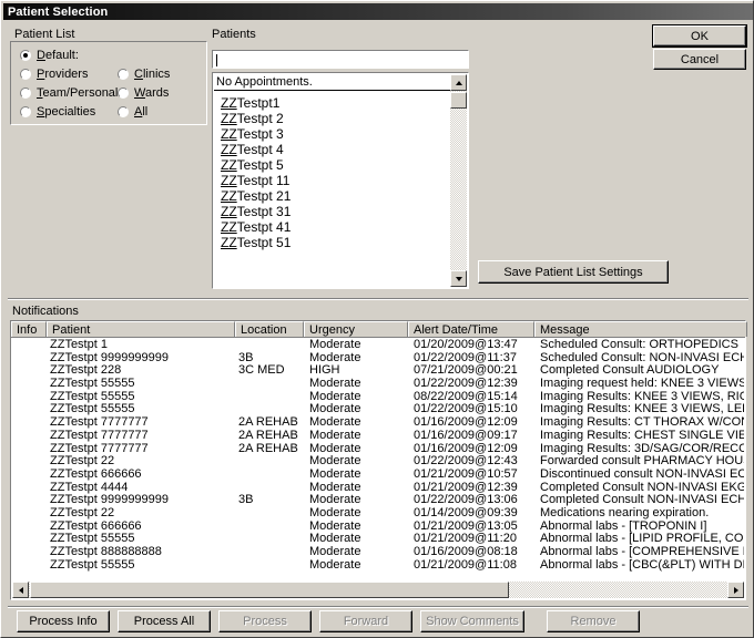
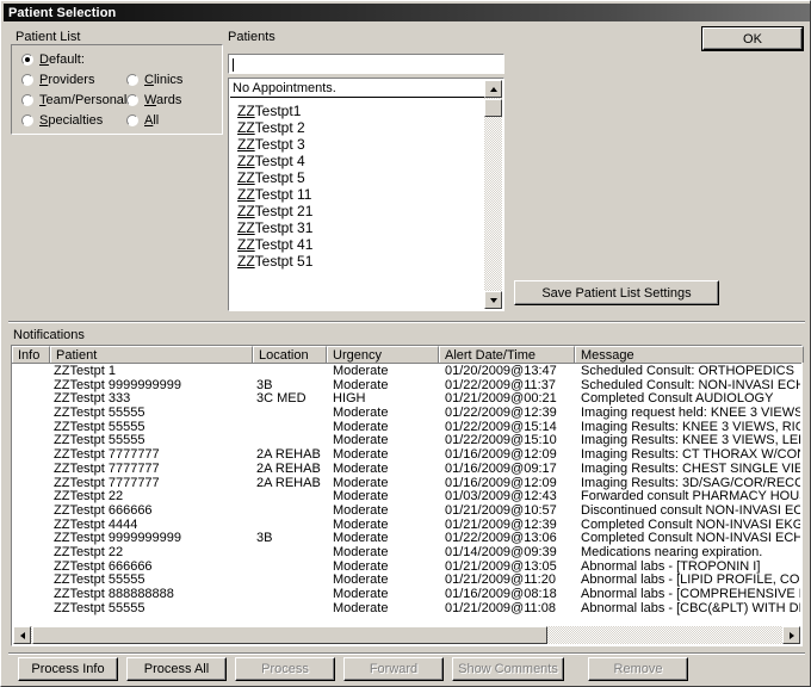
  Patient Selection
  Patient List
  Default:
  Providers
  Team/Persona
  Specialties
  Clinics
  Wards
  All
  Patients
  No Appointments.
  ZZTestpt1
  ZZTestpt 2
  ZZTestpt 3
  ZZTestpt 4
  ZZTestpt 5
  ZZTestpt 11
  ZZTestpt 21
  ZZTestpt 31
  ZZTestpt 41
  ZZTestpt 51
  Save Patient List Settings
  OK
- Cancel
  Notifications
  Info
  Patient
  Location
  Urgency
  Alert Date/Time
  Message
  ZZTestpt 1
  Moderate
  01/20/2009@13:47
  Scheduled Consult: ORTHOPEDICS
  ZZTestpt 9999999999
  3B
  Moderate
  01/22/2009@11:37
  Scheduled Consult: NON-INVASI EC
- ZZTestpt 228
+ ZZTestpt 333
  3C MED
  HIGH
- 07/21/2009@00:21
+ 01/21/2009@00:21
  Completed Consult AUDIOLOGY
  ZZTestpt 55555
  Moderate
  01/22/2009@12:39
  Imaging request held: KNEE 3 VIEWS
  ZZTestpt 55555
  Moderate
- 08/22/2009@15:14
+ 01/22/2009@15:14
  Imaging Results: KNEE 3 VIEWS, RI
  ZZTestpt 55555
  Moderate
  01/22/2009@15:10
  Imaging Results: KNEE 3 VIEWS, LE
  ZZTestpt 7777777
  2A REHAB
  Moderate
  01/16/2009@12:09
  Imaging Results: CT THORAX W/CO
  ZZTestpt 7777777
  2A REHAB
  Moderate
  01/16/2009@09:17
  Imaging Results: CHEST SINGLE VIE
  ZZTestpt 7777777
  2A REHAB
  Moderate
  01/16/2009@12:09
  Imaging Results: 3D/SAG/COR/RECO
  ZZTestpt 22
  Moderate
- 01/22/2009@12:43
+ 01/03/2009@12:43
  Forwarded consult PHARMACY HOU
  ZZTestpt 666666
  Moderate
  01/21/2009@10:57
  Discontinued consult NON-INVASI EC
  ZZTestpt 4444
  Moderate
  01/21/2009@12:39
  Completed Consult NON-INVASI EKG
  ZZTestpt 9999999999
  3B
  Moderate
  01/22/2009@13:06
  Completed Consult NON-INVASI ECH
  ZZTestpt 22
  Moderate
  01/14/2009@09:39
  Medications nearing expiration.
  ZZTestpt 666666
  Moderate
  01/21/2009@13:05
  Abnormal labs - [TROPONIN I]
  ZZTestpt 55555
  Moderate
  01/21/2009@11:20
  Abnormal labs - [LIPID PROFILE, CO
  ZZTestpt 888888888
  Moderate
  01/16/2009@08:18
  Abnormal labs - [COMPREHENSIVE
  ZZTestpt 55555
  Moderate
  01/21/2009@11:08
  Abnormal labs - [CBC(&PLT) WITH D
  Process Info
  Process All
  Process
  Forward
  Show Comments
  Remove
